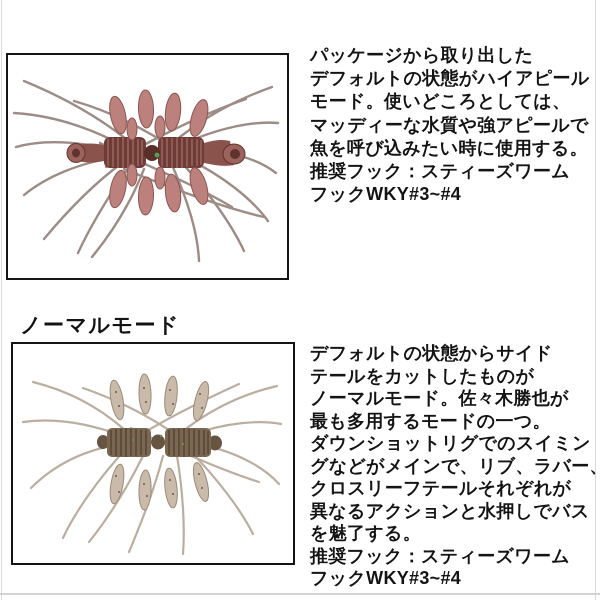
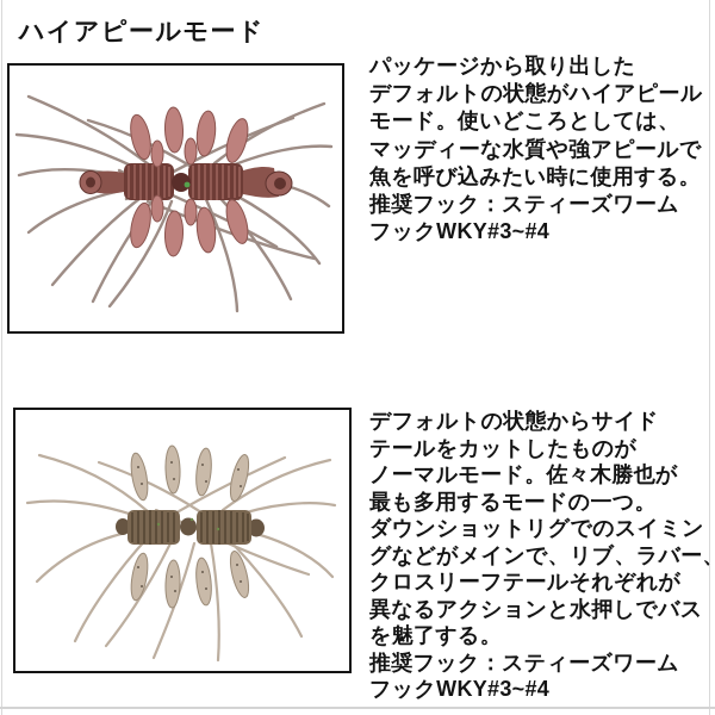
+ ハイアピールモード
  パッケージから取り出した
  デフォルトの状態がハイアピール
  モード。使いどころとしては、
  マッディーな水質や強アピールで
  魚を呼び込みたい時に使用する。
  推奨フック：スティーズワーム
  フックWKY#3~#4
- ノーマルモード
  デフォルトの状態からサイド
  テールをカットしたものが
  ノーマルモード。佐々木勝也が
  最も多用するモードの一つ。
  ダウンショットリグでのスイミン
  グなどがメインで、リブ、ラバー、
  クロスリーフテールそれぞれが
  異なるアクションと水押しでバス
  を魅了する。
  推奨フック：スティーズワーム
  フックWKY#3~#4
